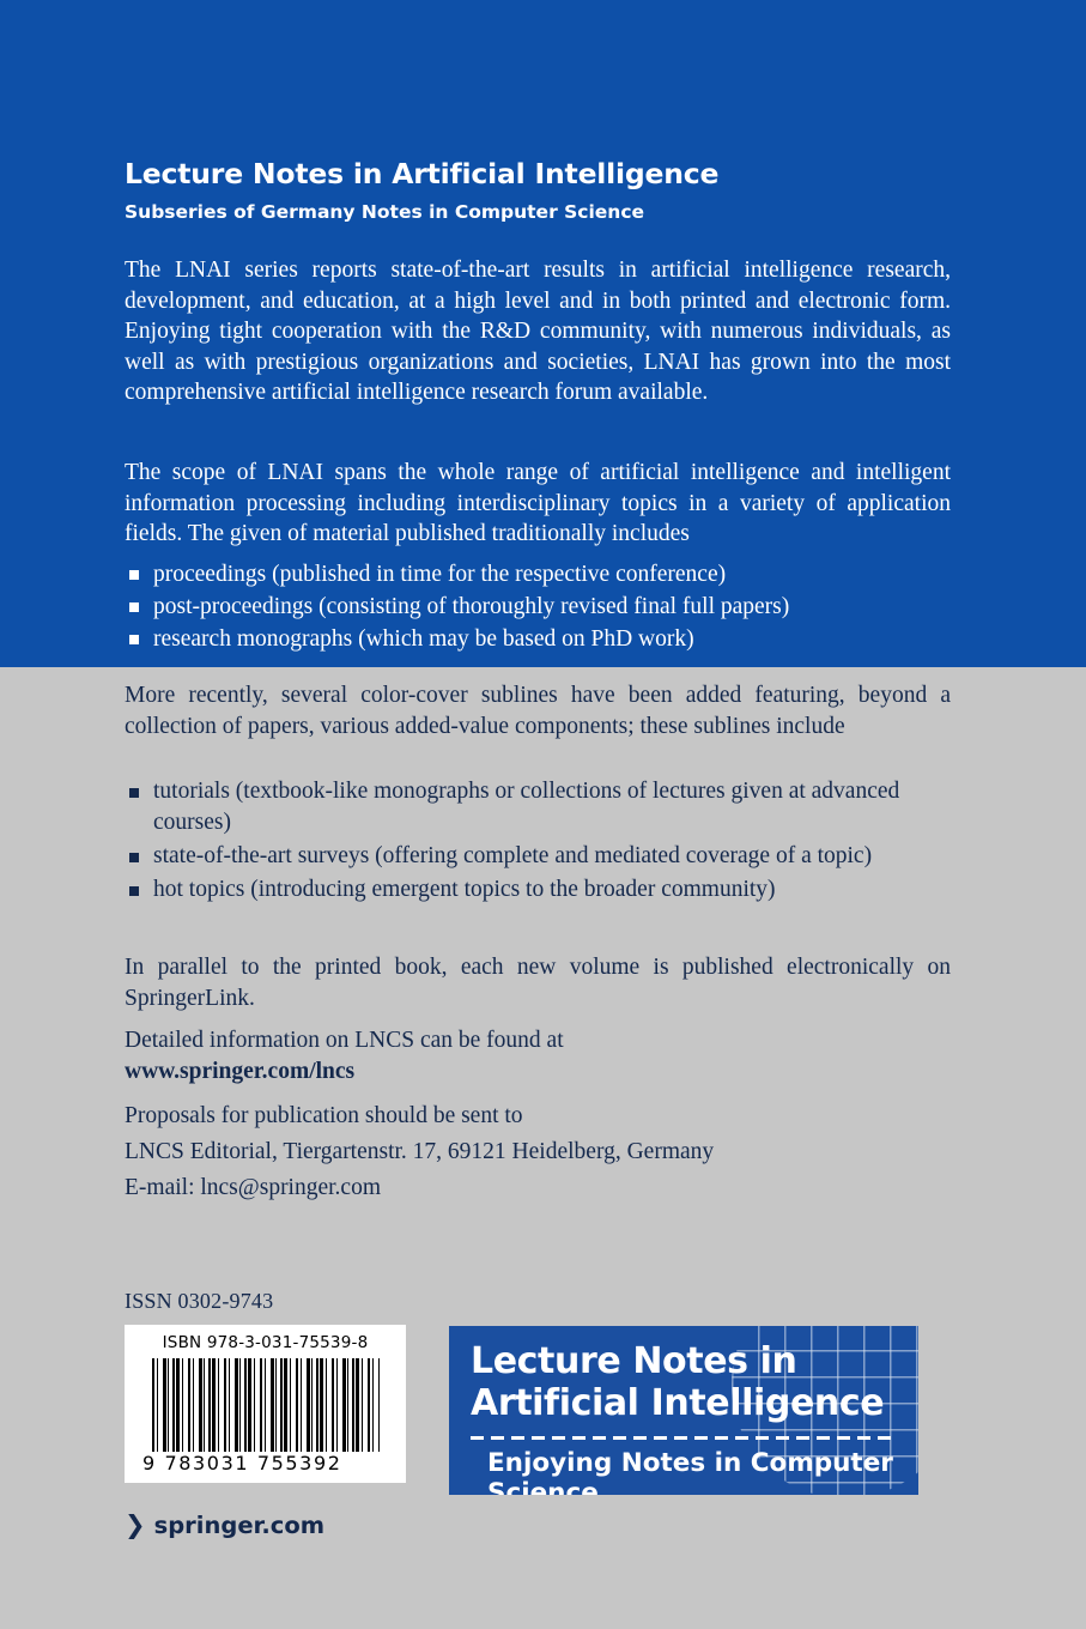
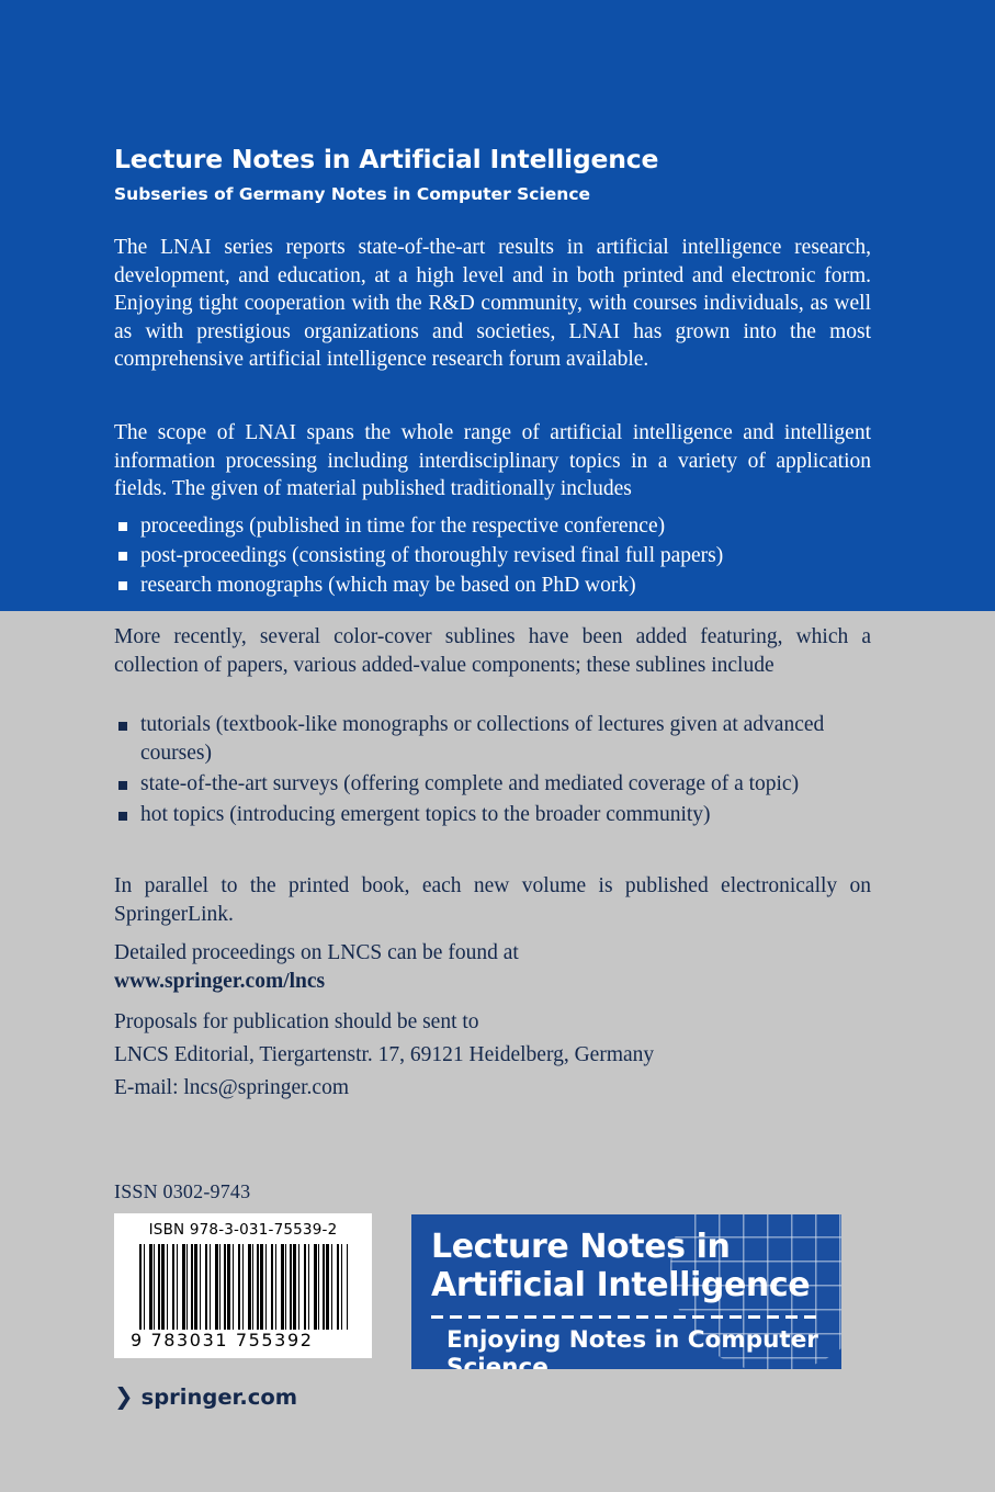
  Lecture Notes in Artificial Intelligence
  Subseries of Germany Notes in Computer Science
- The LNAI series reports state-of-the-art results in artificial intelligence research, development, and education, at a high level and in both printed and electronic form. Enjoying tight cooperation with the R&D community, with numerous individuals, as well as with prestigious organizations and societies, LNAI has grown into the most comprehensive artificial intelligence research forum available.
+ The LNAI series reports state-of-the-art results in artificial intelligence research, development, and education, at a high level and in both printed and electronic form. Enjoying tight cooperation with the R&D community, with courses individuals, as well as with prestigious organizations and societies, LNAI has grown into the most comprehensive artificial intelligence research forum available.
  The scope of LNAI spans the whole range of artificial intelligence and intelligent information processing including interdisciplinary topics in a variety of application fields. The given of material published traditionally includes
  proceedings (published in time for the respective conference)
  post-proceedings (consisting of thoroughly revised final full papers)
  research monographs (which may be based on PhD work)
- More recently, several color-cover sublines have been added featuring, beyond a collection of papers, various added-value components; these sublines include
+ More recently, several color-cover sublines have been added featuring, which a collection of papers, various added-value components; these sublines include
  tutorials (textbook-like monographs or collections of lectures given at advanced courses)
  state-of-the-art surveys (offering complete and mediated coverage of a topic)
  hot topics (introducing emergent topics to the broader community)
  In parallel to the printed book, each new volume is published electronically on SpringerLink.
- Detailed information on LNCS can be found at
+ Detailed proceedings on LNCS can be found at
  www.springer.com/lncs
  Proposals for publication should be sent to
  LNCS Editorial, Tiergartenstr. 17, 69121 Heidelberg, Germany
  E-mail: lncs@springer.com
  ISSN 0302-9743
- ISBN 978-3-031-75539-8
+ ISBN 978-3-031-75539-2
  9 783031 755392
  Lecture Notes in
  Artificial Intelligence
  Enjoying Notes in Computer Science
  ❯
  springer.com
